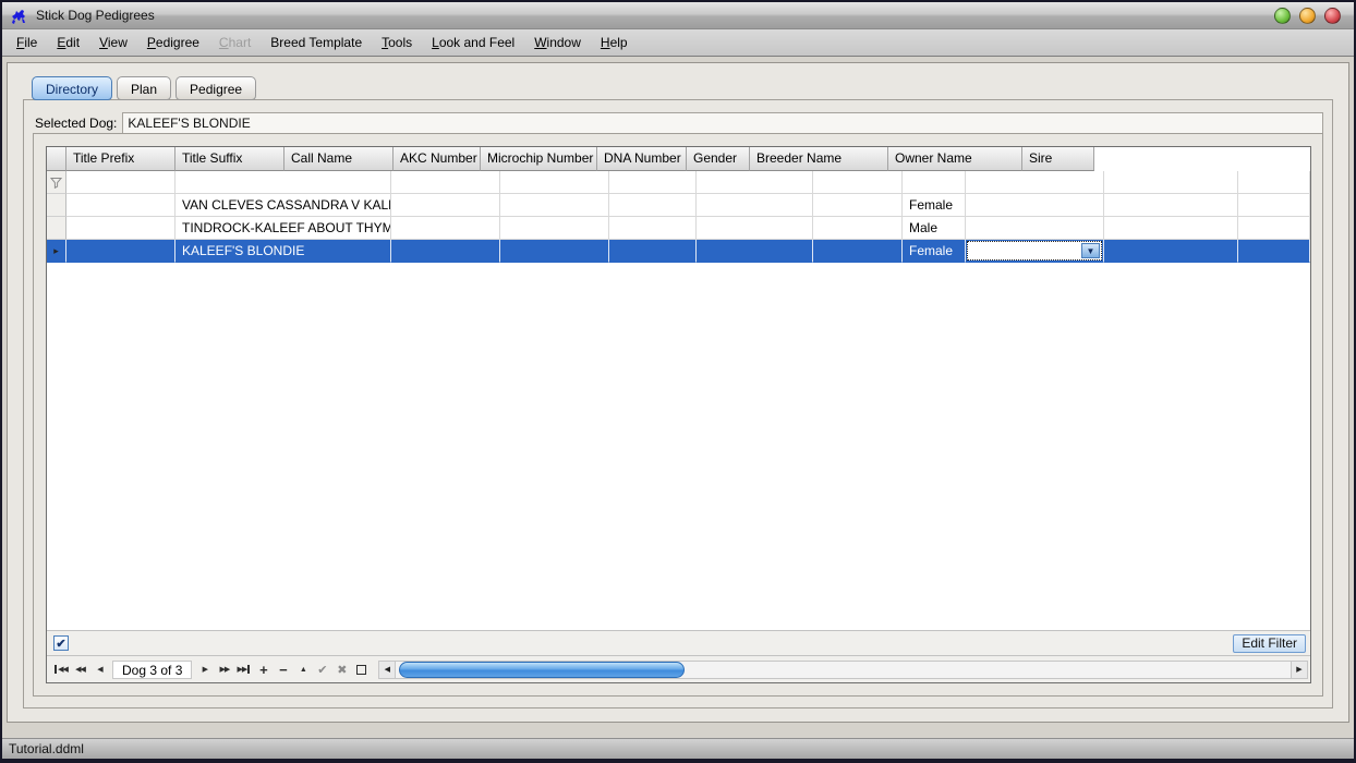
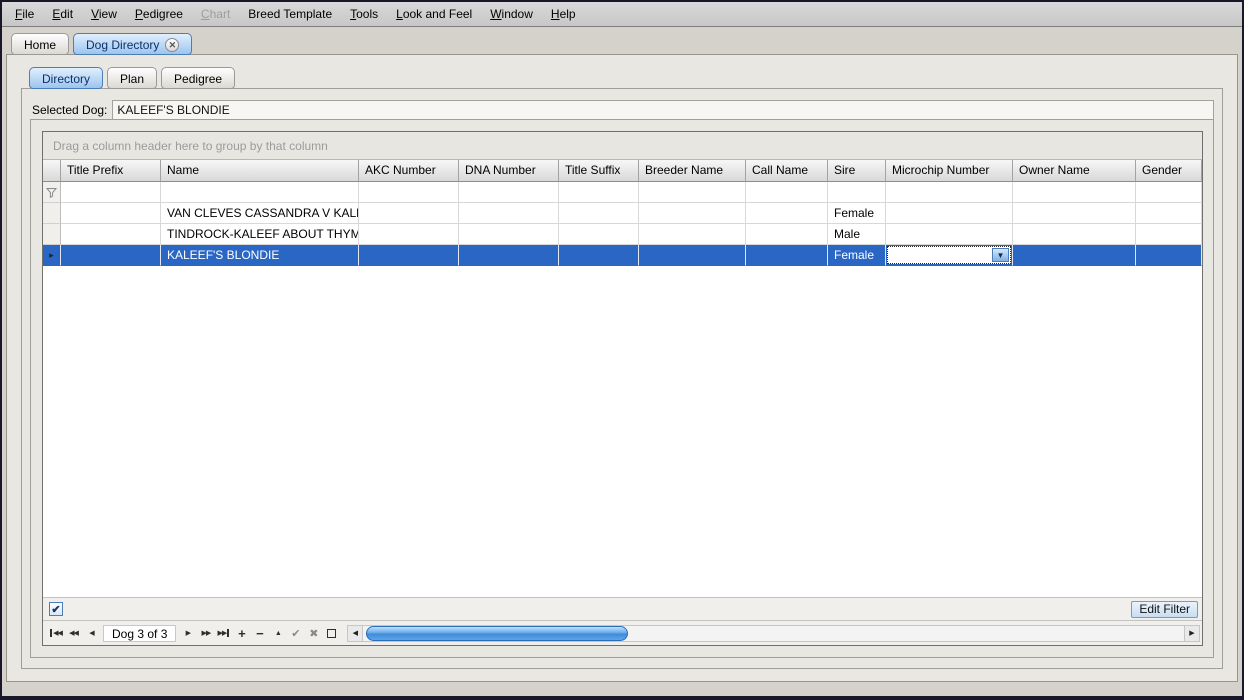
- Stick Dog Pedigrees
  File
  Edit
  View
  Pedigree
  Chart
  Breed Template
  Tools
  Look and Feel
  Window
  Help
+ Home
+ Dog Directory
+ ✕
  Directory
  Plan
  Pedigree
  Selected Dog:
  KALEEF'S BLONDIE
+ Drag a column header here to group by that column
  Title Prefix
+ Name
- Title Suffix
+ AKC Number
- Call Name
+ DNA Number
- AKC Number
+ Title Suffix
- Microchip Number
+ Breeder Name
- DNA Number
+ Call Name
- Gender
+ Sire
- Breeder Name
+ Microchip Number
  Owner Name
- Sire
+ Gender
  VAN CLEVES CASSANDRA V KAL
  Female
  TINDROCK-KALEEF ABOUT THYM
  Male
  ▸
  KALEEF'S BLONDIE
  Female
  ▼
  ✔
  Edit Filter
  Dog 3 of 3
  +
  −
  ✔
  ✖
- Tutorial.ddml
